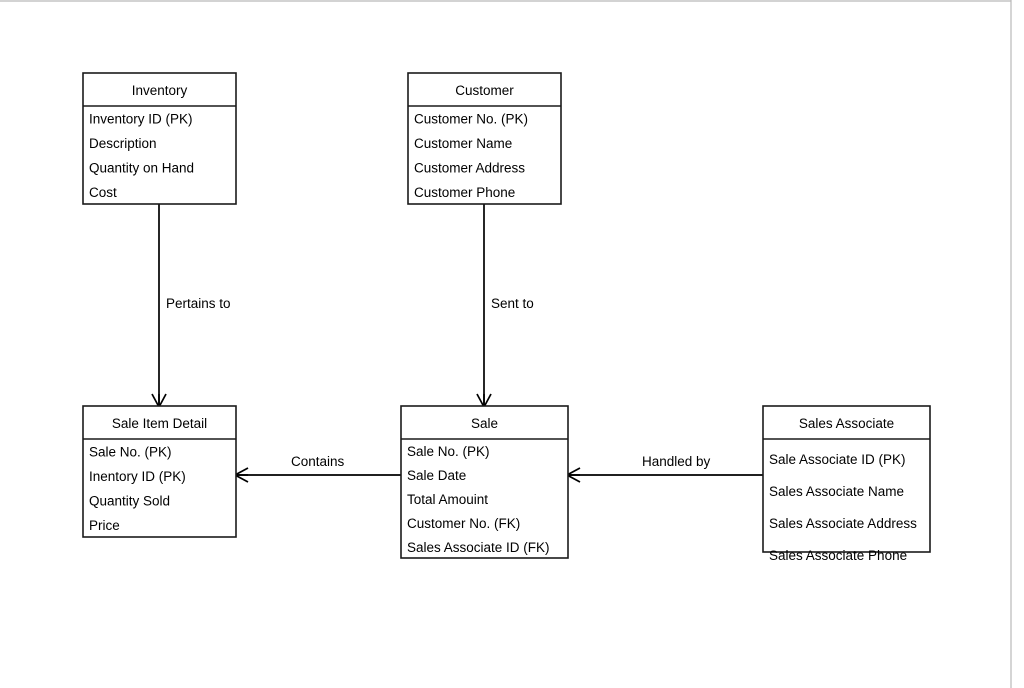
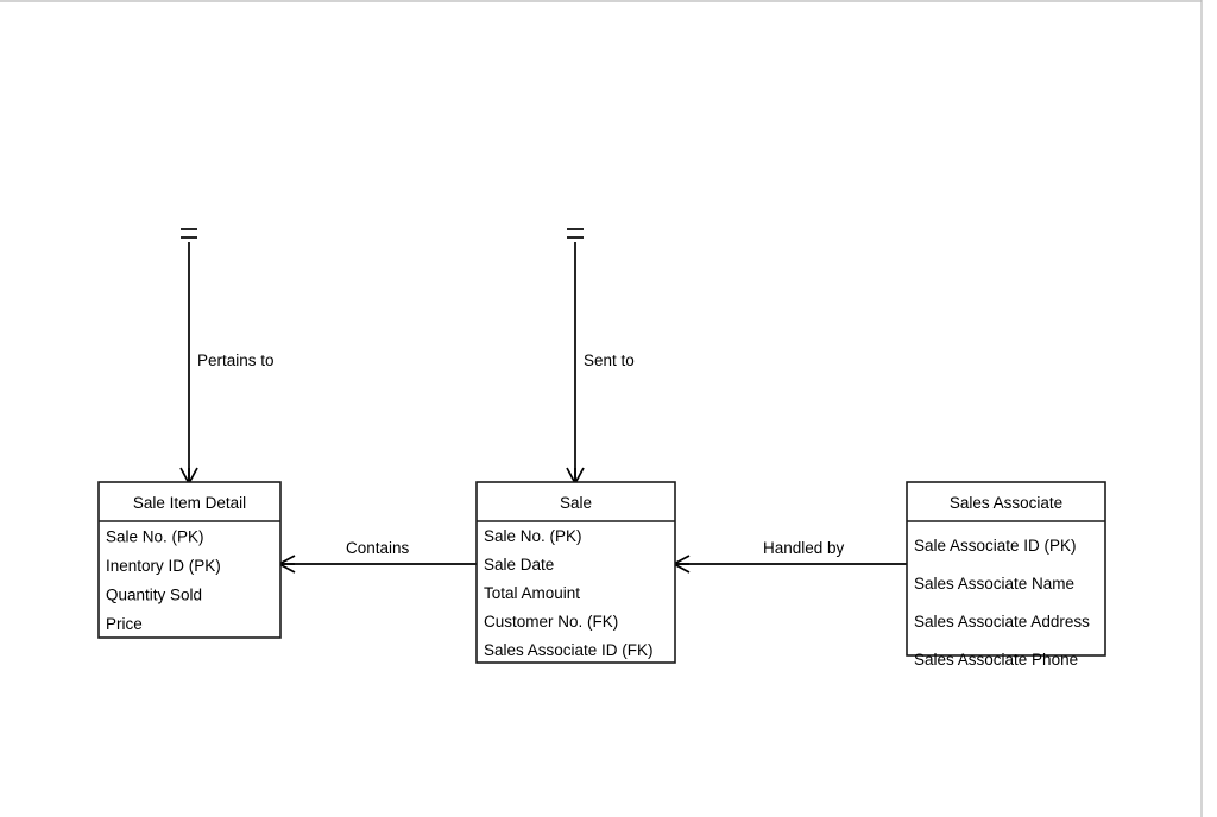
  Pertains to
  Sent to
  Contains
  Handled by
- Inventory
- Inventory ID (PK)
- Description
- Quantity on Hand
- Cost
- Customer
- Customer No. (PK)
- Customer Name
- Customer Address
- Customer Phone
  Sale Item Detail
  Sale No. (PK)
  Inentory ID (PK)
  Quantity Sold
  Price
  Sale
  Sale No. (PK)
  Sale Date
  Total Amouint
  Customer No. (FK)
  Sales Associate ID (FK)
  Sales Associate
  Sale Associate ID (PK)
  Sales Associate Name
  Sales Associate Address
  Sales Associate Phone
